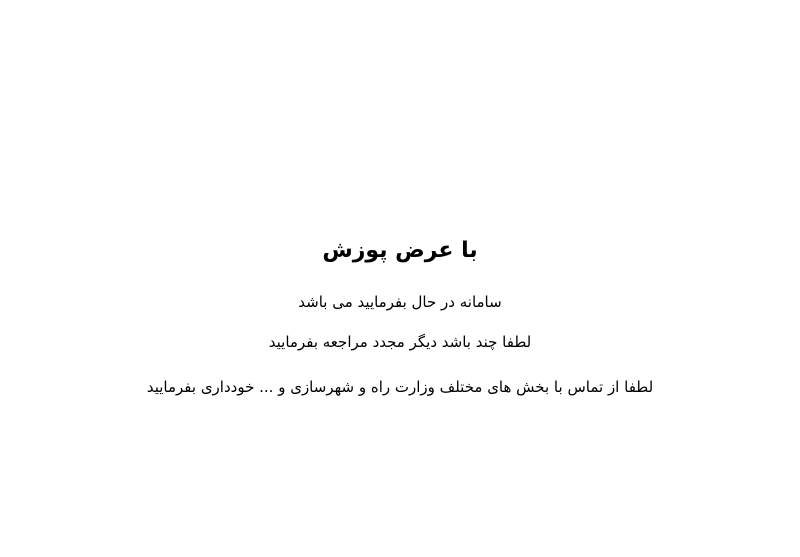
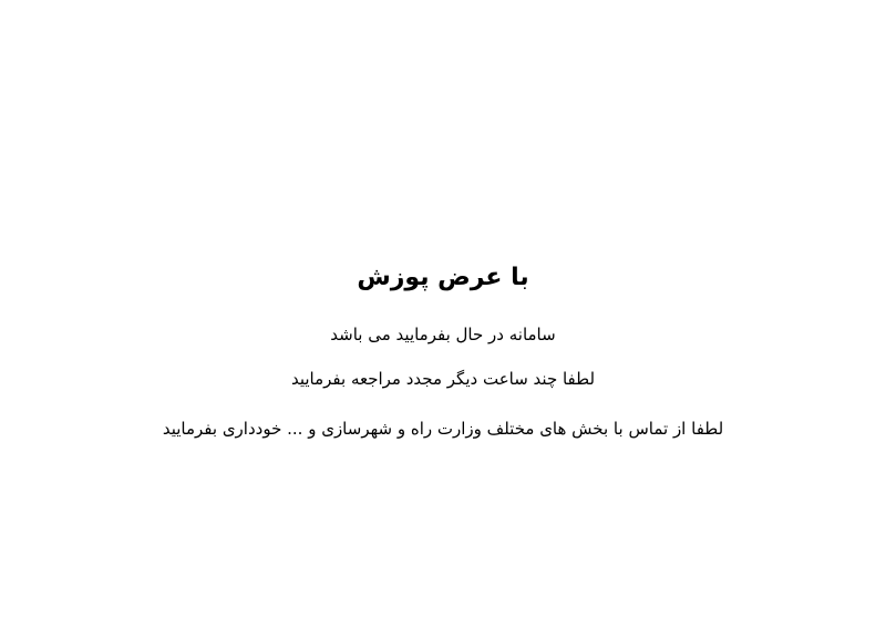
  با عرض پوزش
  سامانه در حال بفرمایید می باشد
- لطفا چند باشد دیگر مجدد مراجعه بفرمایید
+ لطفا چند ساعت دیگر مجدد مراجعه بفرمایید
  لطفا از تماس با بخش های مختلف وزارت راه و شهرسازی و ... خودداری بفرمایید
